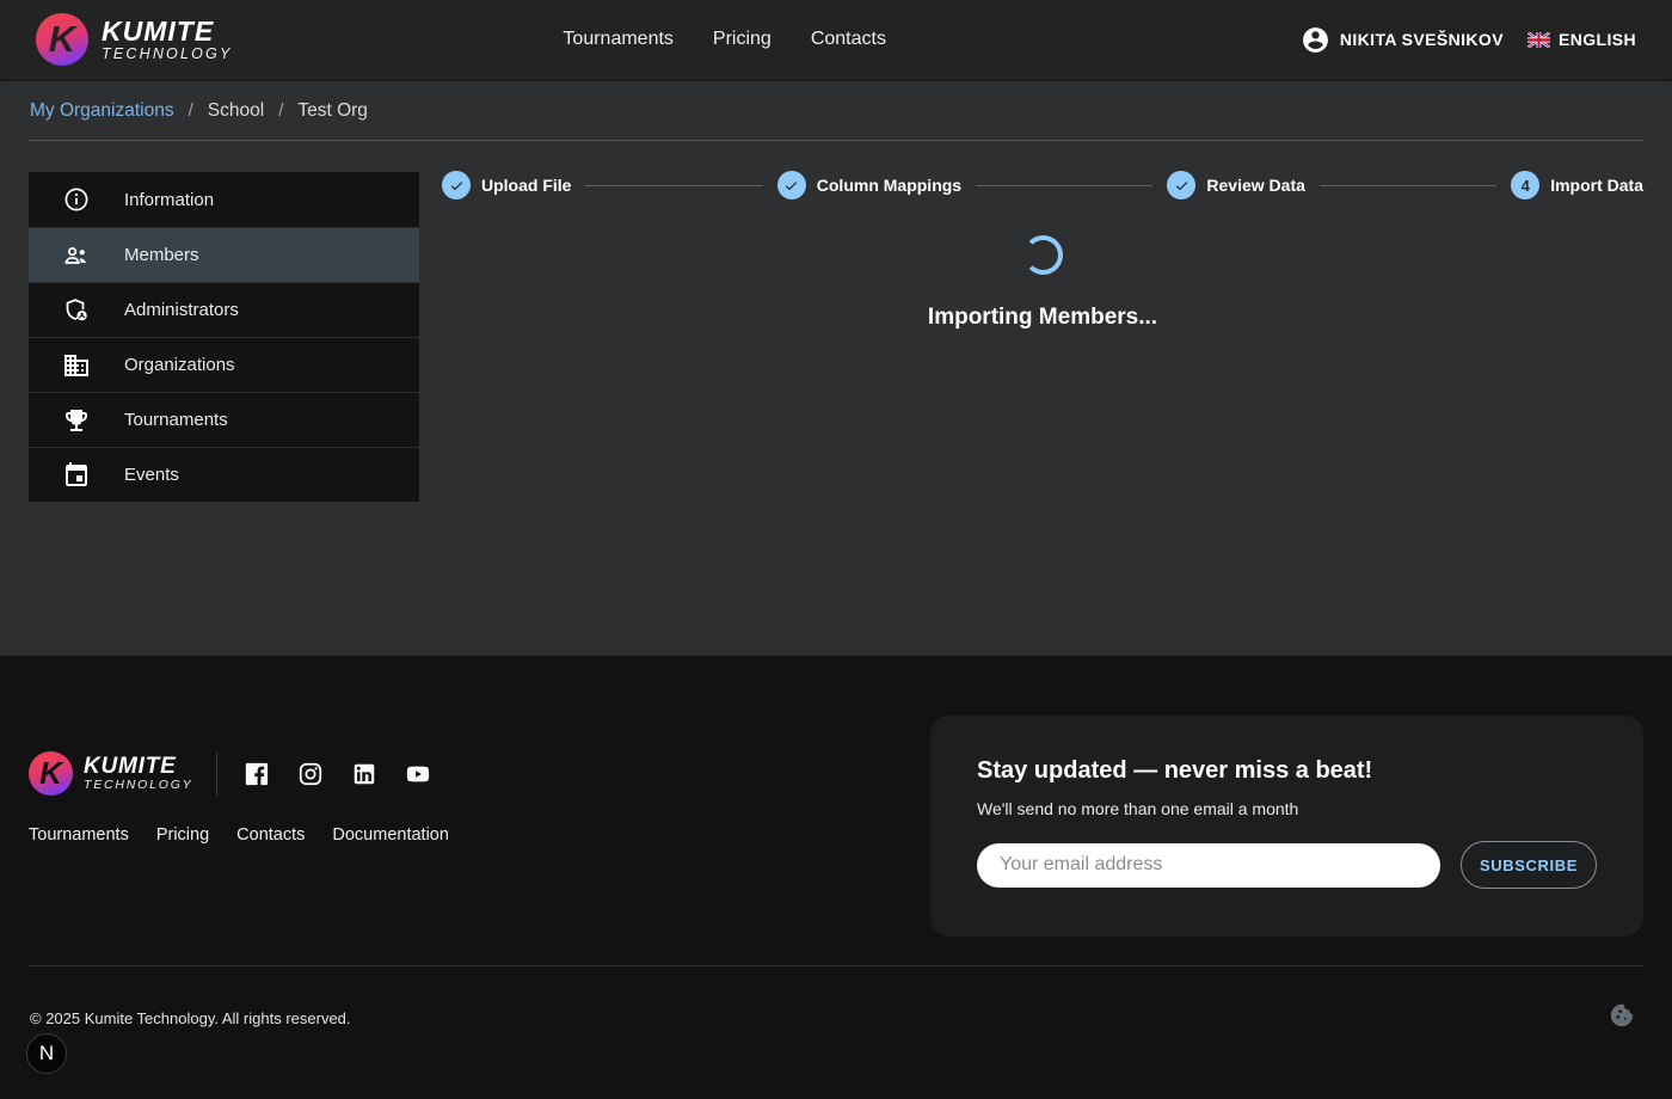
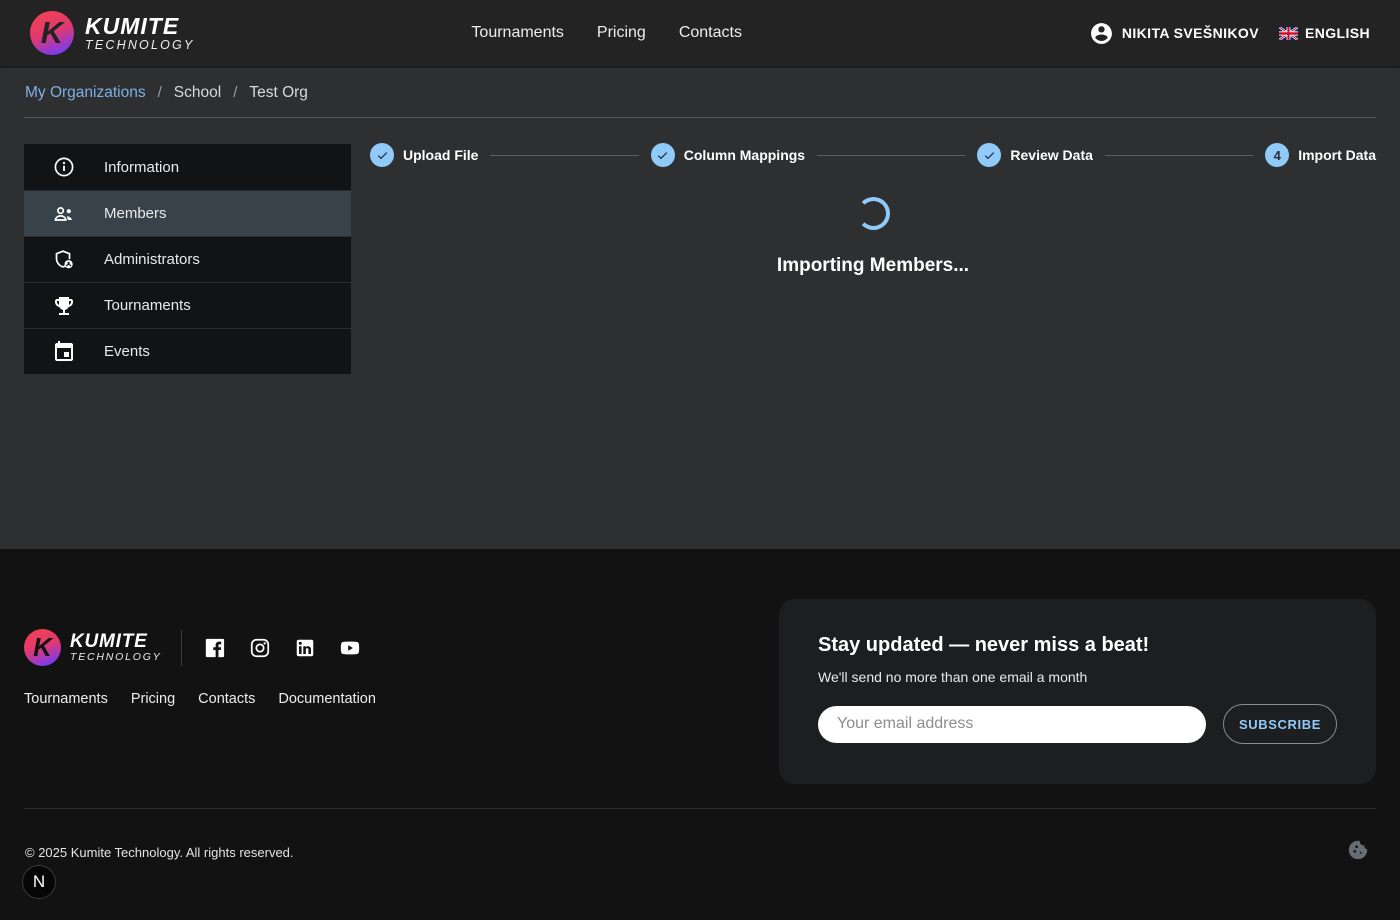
  K
  KUMITE
  TECHNOLOGY
  Tournaments
  Pricing
  Contacts
  NIKITA SVEŠNIKOV
  ENGLISH
  My Organizations
  /
  School
  /
  Test Org
  Information
  Members
  Administrators
- Organizations
  Tournaments
  Events
  Upload File
  Column Mappings
  Review Data
  4
  Import Data
  Importing Members...
  K
  KUMITE
  TECHNOLOGY
  Tournaments
  Pricing
  Contacts
  Documentation
  Stay updated — never miss a beat!
  We'll send no more than one email a month
  Your email address
  SUBSCRIBE
  © 2025 Kumite Technology. All rights reserved.
  N
